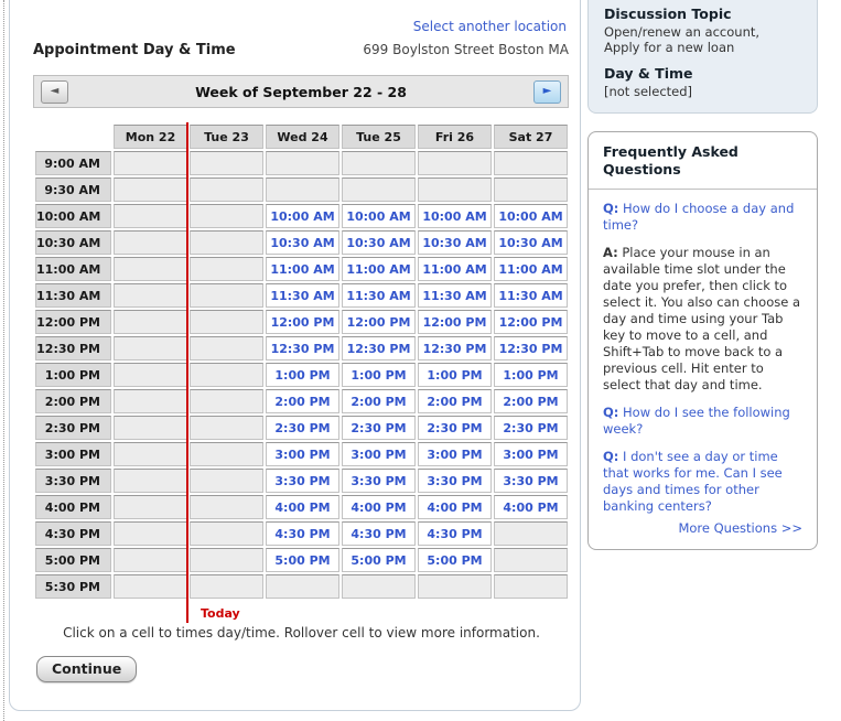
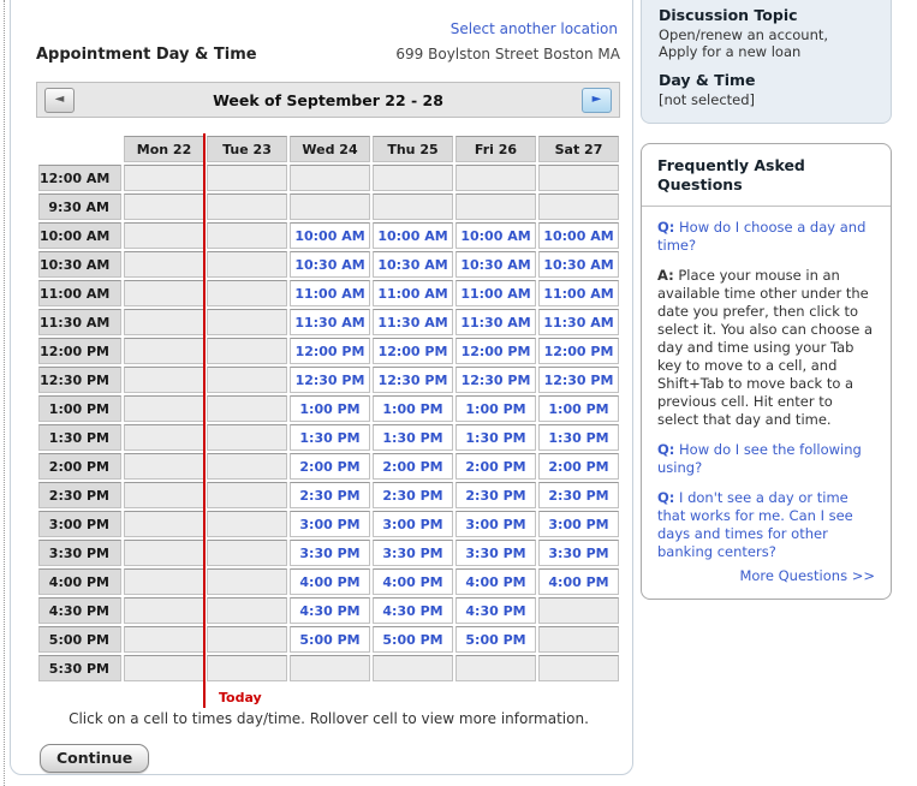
  Select another location
  Appointment Day & Time
  699 Boylston Street Boston MA
  ◄
  Week of September 22 - 28
  ►
- 	Mon 22	Tue 23	Wed 24	Tue 25	Fri 26	Sat 27
+ 	Mon 22	Tue 23	Wed 24	Thu 25	Fri 26	Sat 27
- 9:00 AM
+ 12:00 AM
  9:30 AM
  10:00 AM			10:00 AM	10:00 AM	10:00 AM	10:00 AM
  10:30 AM			10:30 AM	10:30 AM	10:30 AM	10:30 AM
  11:00 AM			11:00 AM	11:00 AM	11:00 AM	11:00 AM
  11:30 AM			11:30 AM	11:30 AM	11:30 AM	11:30 AM
  12:00 PM			12:00 PM	12:00 PM	12:00 PM	12:00 PM
  12:30 PM			12:30 PM	12:30 PM	12:30 PM	12:30 PM
  1:00 PM			1:00 PM	1:00 PM	1:00 PM	1:00 PM
+ 1:30 PM			1:30 PM	1:30 PM	1:30 PM	1:30 PM
  2:00 PM			2:00 PM	2:00 PM	2:00 PM	2:00 PM
  2:30 PM			2:30 PM	2:30 PM	2:30 PM	2:30 PM
  3:00 PM			3:00 PM	3:00 PM	3:00 PM	3:00 PM
  3:30 PM			3:30 PM	3:30 PM	3:30 PM	3:30 PM
  4:00 PM			4:00 PM	4:00 PM	4:00 PM	4:00 PM
  4:30 PM			4:30 PM	4:30 PM	4:30 PM
  5:00 PM			5:00 PM	5:00 PM	5:00 PM
  5:30 PM
  Today
  Click on a cell to times day/time. Rollover cell to view more information.
  Continue
  Discussion Topic
  Open/renew an account,
  Apply for a new loan
  Day & Time
  [not selected]
  Frequently Asked Questions
  Q: How do I choose a day and time?
- A: Place your mouse in an available time slot under the date you prefer, then click to select it. You also can choose a day and time using your Tab key to move to a cell, and Shift+Tab to move back to a previous cell. Hit enter to select that day and time.
+ A: Place your mouse in an available time other under the date you prefer, then click to select it. You also can choose a day and time using your Tab key to move to a cell, and Shift+Tab to move back to a previous cell. Hit enter to select that day and time.
- Q: How do I see the following week?
+ Q: How do I see the following using?
  Q: I don't see a day or time that works for me. Can I see days and times for other banking centers?
  More Questions >>
